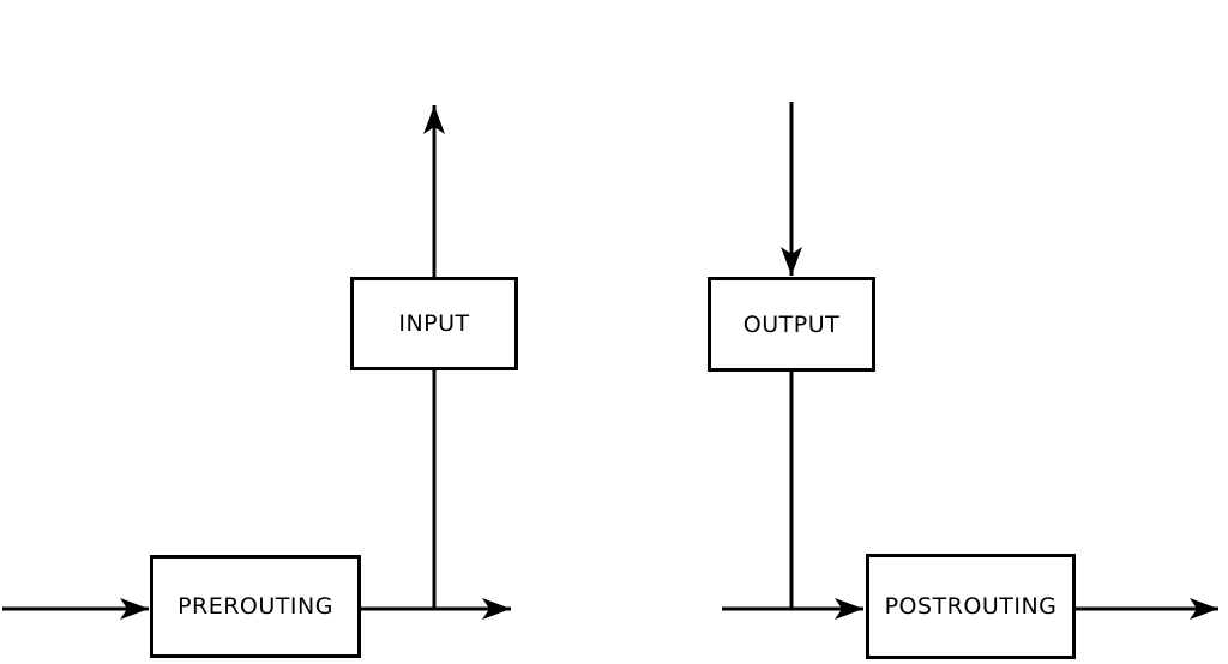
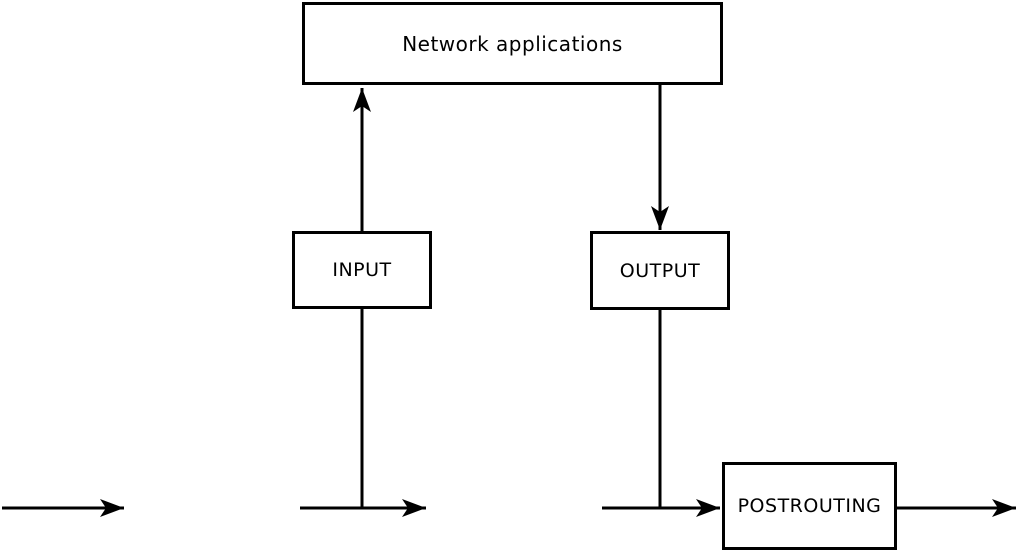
+ Network applications
  INPUT
  OUTPUT
- PREROUTING
  POSTROUTING
